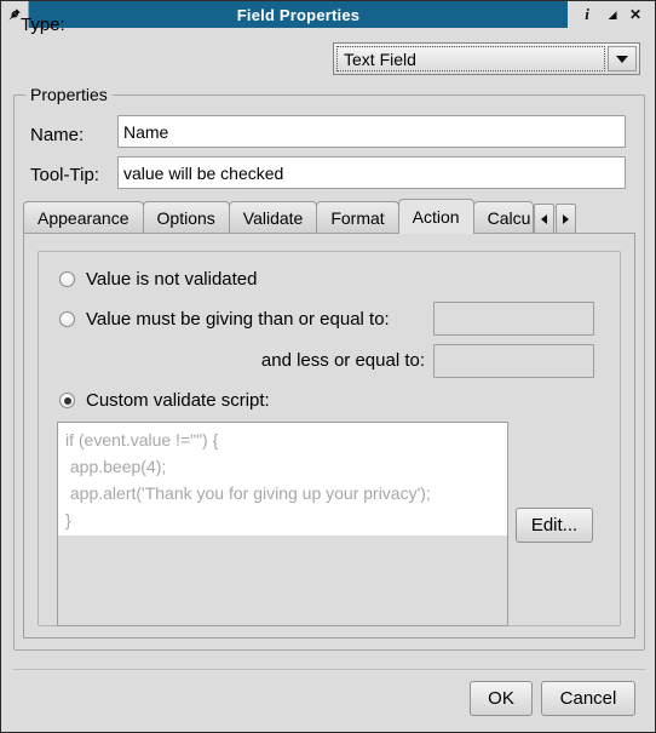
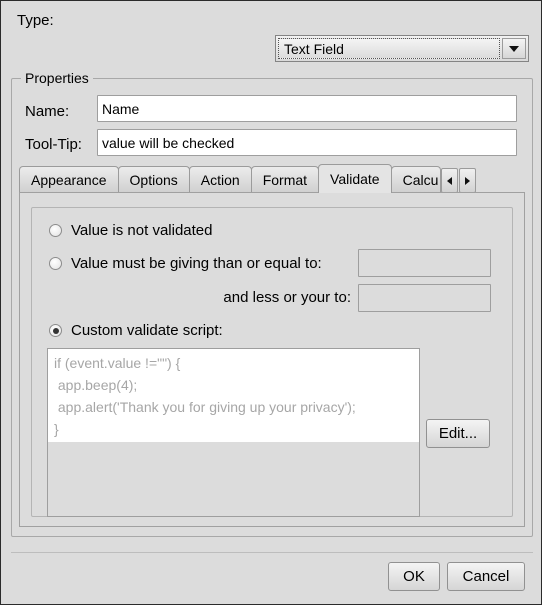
- Field Properties
- i
- ✕
  Type:
  Text Field
  Properties
  Name:
  Name
  Tool-Tip:
  value will be checked
  Appearance
  Options
- Validate
+ Action
  Format
- Action
+ Validate
  Calcu
  Value is not validated
  Value must be giving than or equal to:
- and less or equal to:
+ and less or your to:
  Custom validate script:
  if (event.value !="") {
  app.beep(4);
  app.alert('Thank you for giving up your privacy');
  }
  Edit...
  OK
  Cancel
